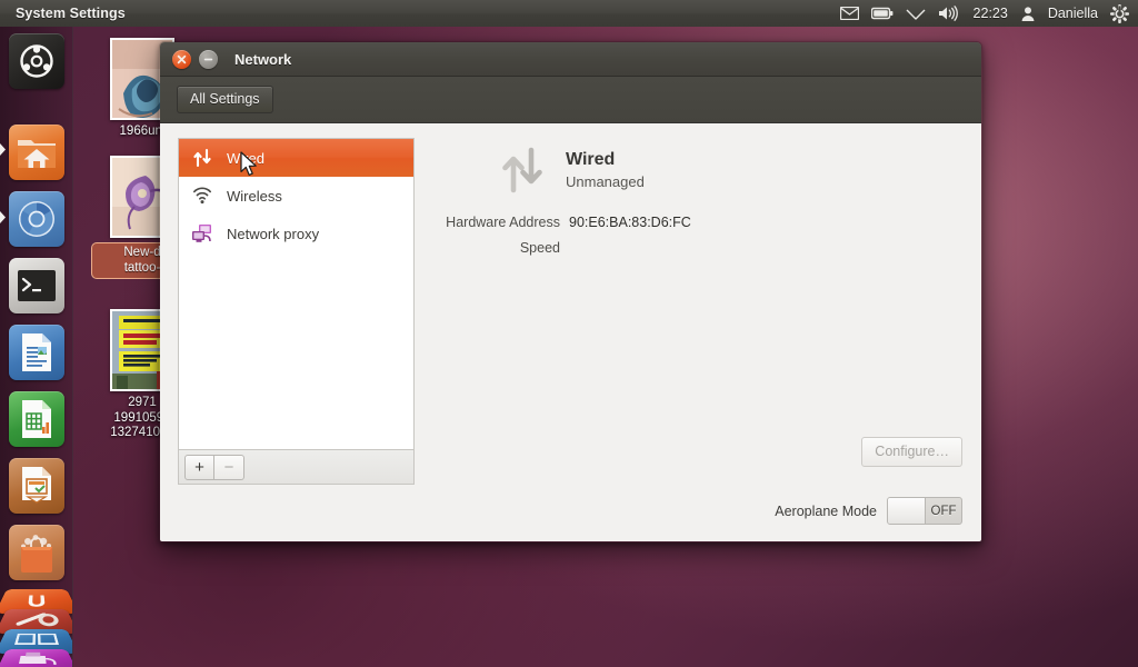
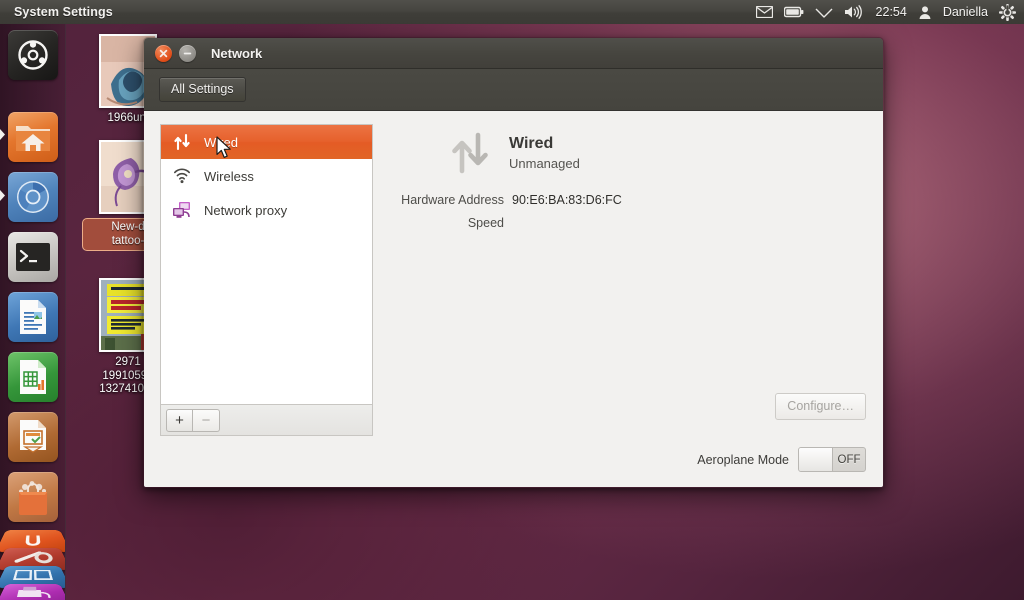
  System Settings
- 22:23
+ 22:54
  Daniella
  1966un
  New-d
  tattoo-
  2971
  199105
  1327410
  Network
  All Settings
  Wireless
  Network proxy
  +
  −
  Wired
  Unmanaged
  Hardware Address
  90:E6:BA:83:D6:FC
  Speed
  Configure…
  Aeroplane Mode
  OFF
